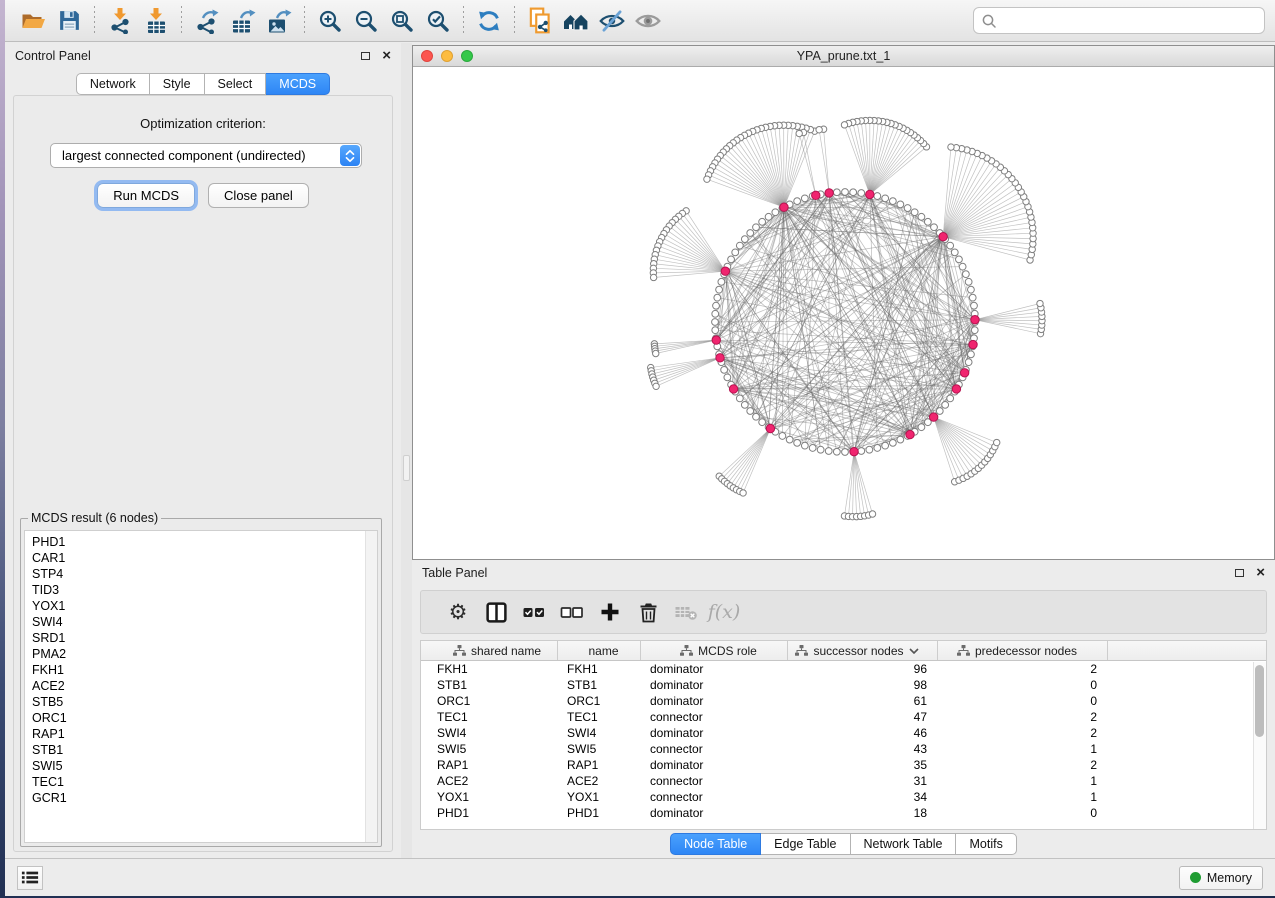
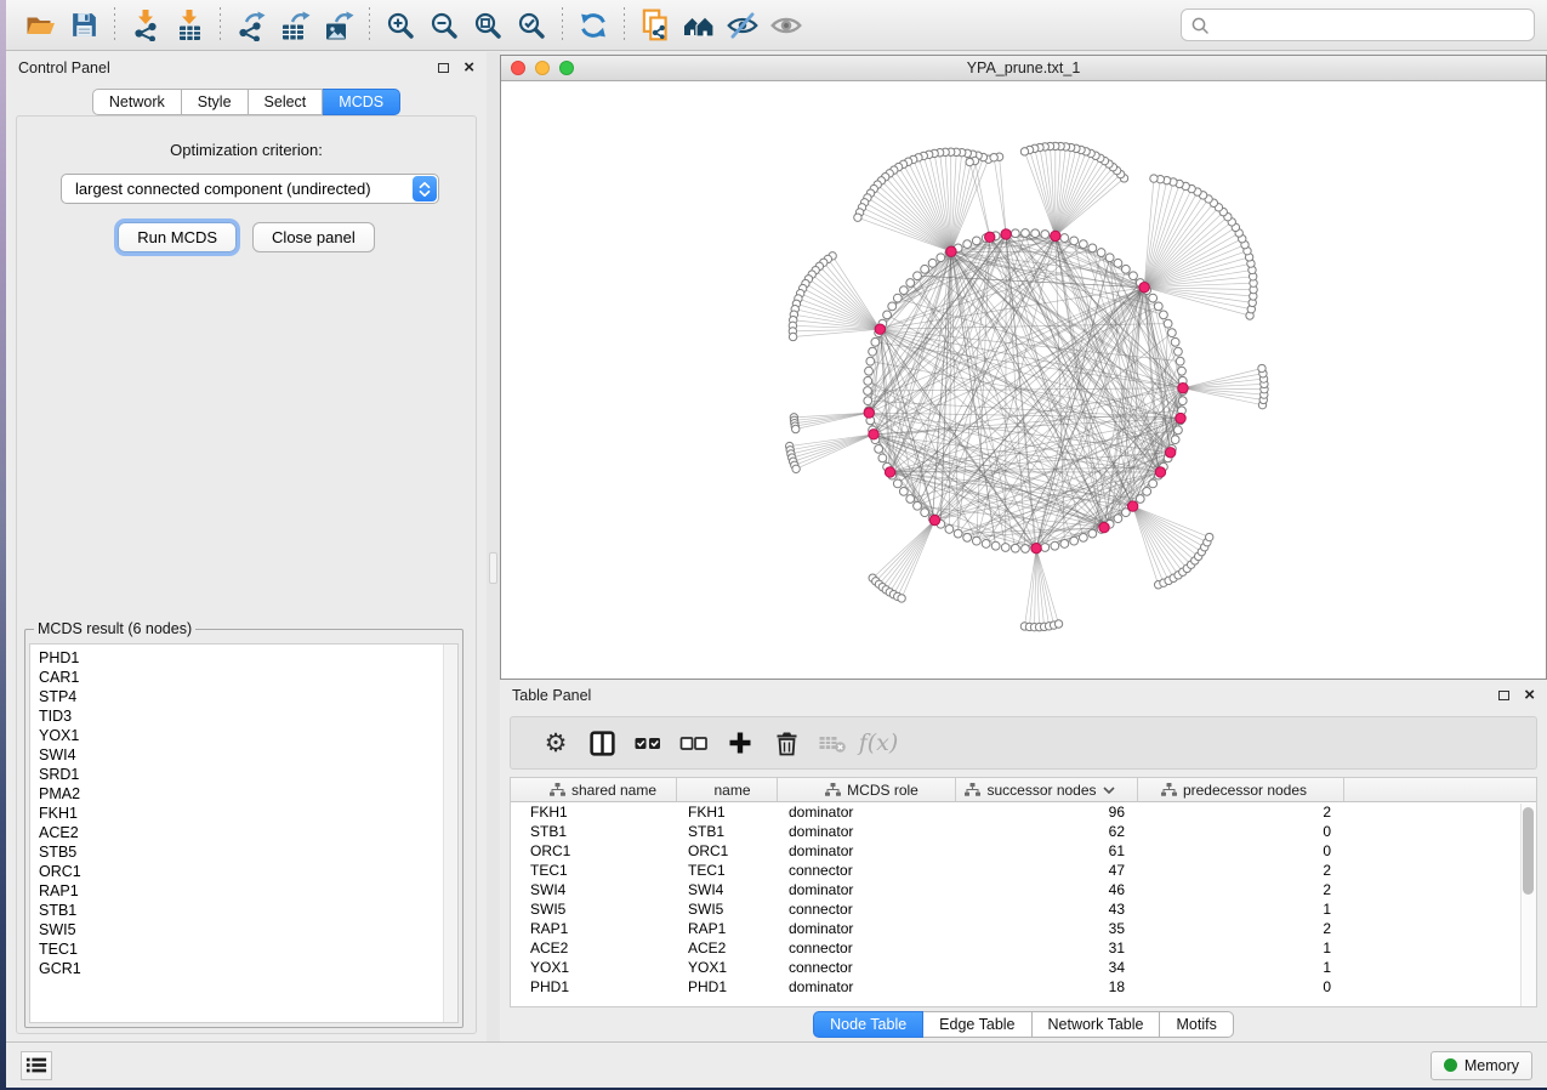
  Control Panel
  ×
  Network
  Style
  Select
  MCDS
  Optimization criterion:
  largest connected component (undirected)
  Run MCDS
  Close panel
  MCDS result (6 nodes)
  PHD1
  CAR1
  STP4
  TID3
  YOX1
  SWI4
  SRD1
  PMA2
  FKH1
  ACE2
  STB5
  ORC1
  RAP1
  STB1
  SWI5
  TEC1
  GCR1
  YPA_prune.txt_1
  Table Panel
  ×
  ⚙
  f(x)
  shared name
  name
  MCDS role
  successor nodes
  predecessor nodes
  FKH1
  FKH1
  dominator
  96
  2
  STB1
  STB1
  dominator
- 98
+ 62
  0
  ORC1
  ORC1
  dominator
  61
  0
  TEC1
  TEC1
  connector
  47
  2
  SWI4
  SWI4
  dominator
  46
  2
  SWI5
  SWI5
  connector
  43
  1
  RAP1
  RAP1
  dominator
  35
  2
  ACE2
  ACE2
  connector
  31
  1
  YOX1
  YOX1
  connector
  34
  1
  PHD1
  PHD1
  dominator
  18
  0
  Node Table
  Edge Table
  Network Table
  Motifs
  Memory
